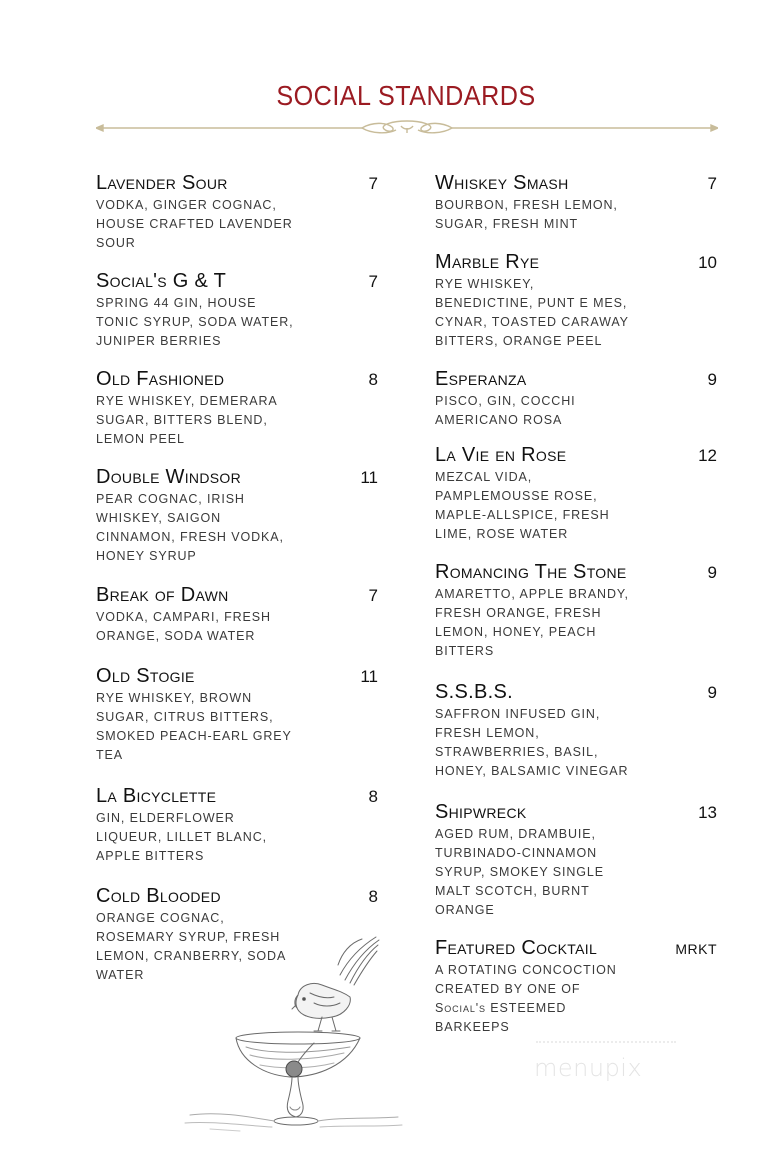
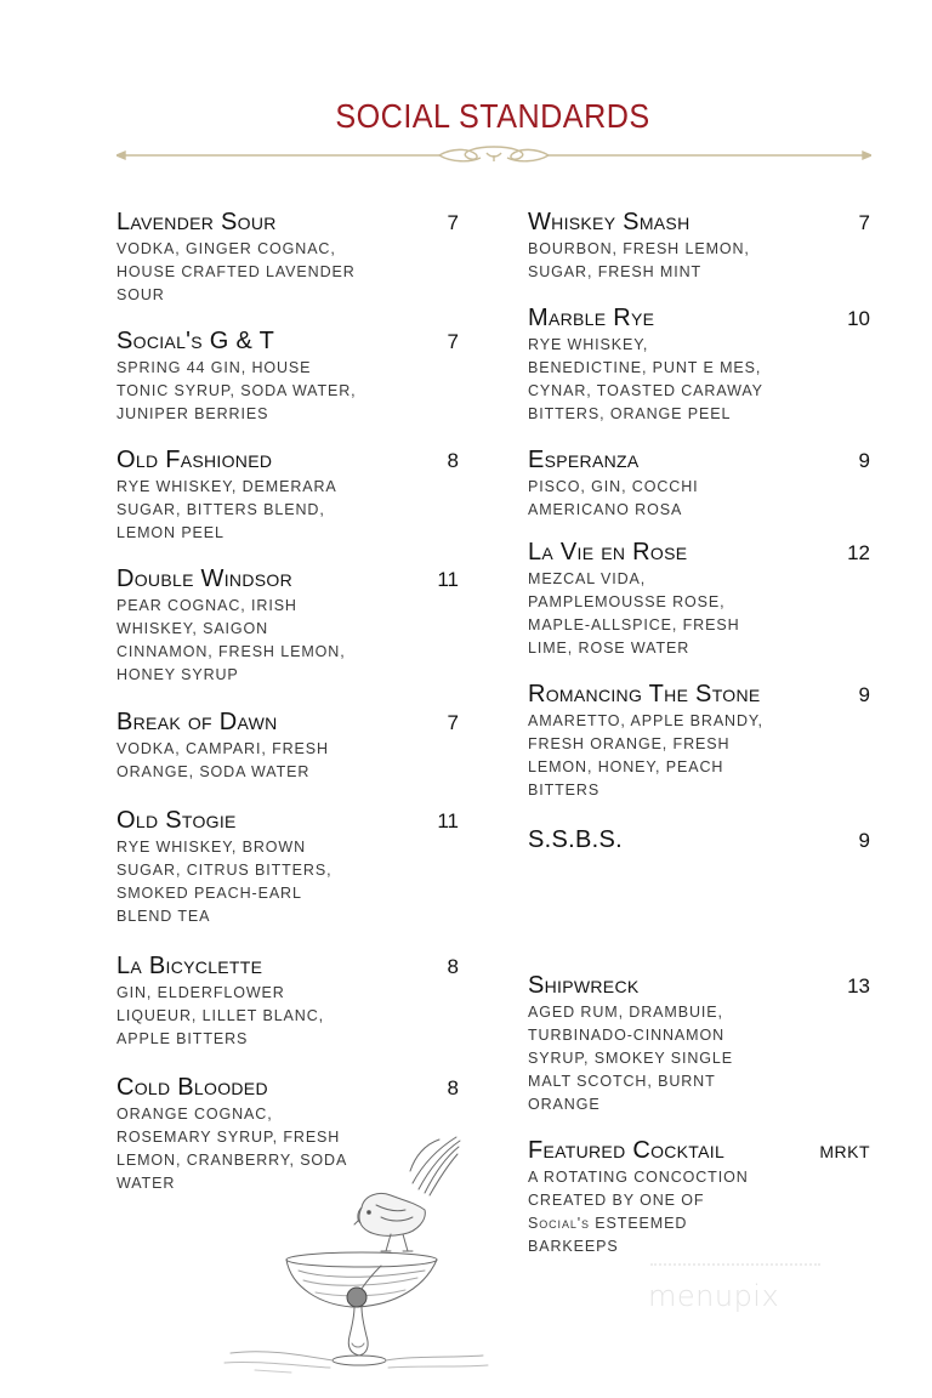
  SOCIAL STANDARDS
  Lavender Sour
  7
  VODKA, GINGER COGNAC, HOUSE CRAFTED LAVENDER SOUR
  Social's G & T
  7
  SPRING 44 GIN, HOUSE TONIC SYRUP, SODA WATER, JUNIPER BERRIES
  Old Fashioned
  8
  RYE WHISKEY, DEMERARA SUGAR, BITTERS BLEND, LEMON PEEL
  Double Windsor
  11
- PEAR COGNAC, IRISH WHISKEY, SAIGON CINNAMON, FRESH VODKA, HONEY SYRUP
+ PEAR COGNAC, IRISH WHISKEY, SAIGON CINNAMON, FRESH LEMON, HONEY SYRUP
  Break of Dawn
  7
  VODKA, CAMPARI, FRESH ORANGE, SODA WATER
  Old Stogie
  11
- RYE WHISKEY, BROWN SUGAR, CITRUS BITTERS, SMOKED PEACH-EARL GREY TEA
+ RYE WHISKEY, BROWN SUGAR, CITRUS BITTERS, SMOKED PEACH-EARL BLEND TEA
  La Bicyclette
  8
  GIN, ELDERFLOWER LIQUEUR, LILLET BLANC, APPLE BITTERS
  Cold Blooded
  8
  ORANGE COGNAC, ROSEMARY SYRUP, FRESH LEMON, CRANBERRY, SODA WATER
  Whiskey Smash
  7
  BOURBON, FRESH LEMON, SUGAR, FRESH MINT
  Marble Rye
  10
  RYE WHISKEY, BENEDICTINE, PUNT E MES, CYNAR, TOASTED CARAWAY BITTERS, ORANGE PEEL
  Esperanza
  9
  PISCO, GIN, COCCHI AMERICANO ROSA
  La Vie en Rose
  12
  MEZCAL VIDA, PAMPLEMOUSSE ROSE, MAPLE-ALLSPICE, FRESH LIME, ROSE WATER
  Romancing The Stone
  9
  AMARETTO, APPLE BRANDY, FRESH ORANGE, FRESH LEMON, HONEY, PEACH BITTERS
  S.S.B.S.
  9
- SAFFRON INFUSED GIN, FRESH LEMON, STRAWBERRIES, BASIL, HONEY, BALSAMIC VINEGAR
  Shipwreck
  13
  AGED RUM, DRAMBUIE, TURBINADO-CINNAMON SYRUP, SMOKEY SINGLE MALT SCOTCH, BURNT ORANGE
  Featured Cocktail
  MRKT
  A ROTATING CONCOCTION CREATED BY ONE OF Social's ESTEEMED BARKEEPS
  menupix
